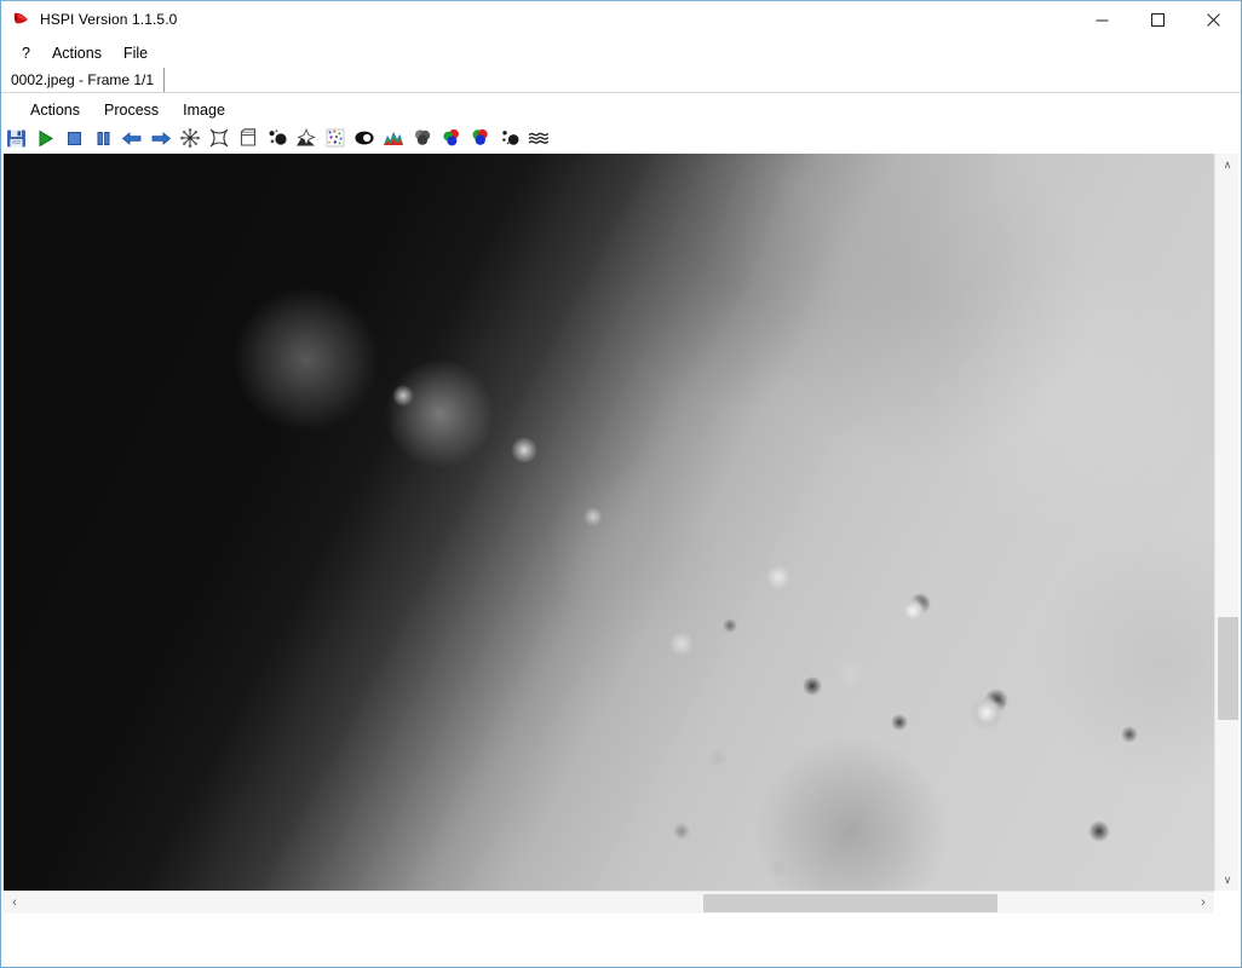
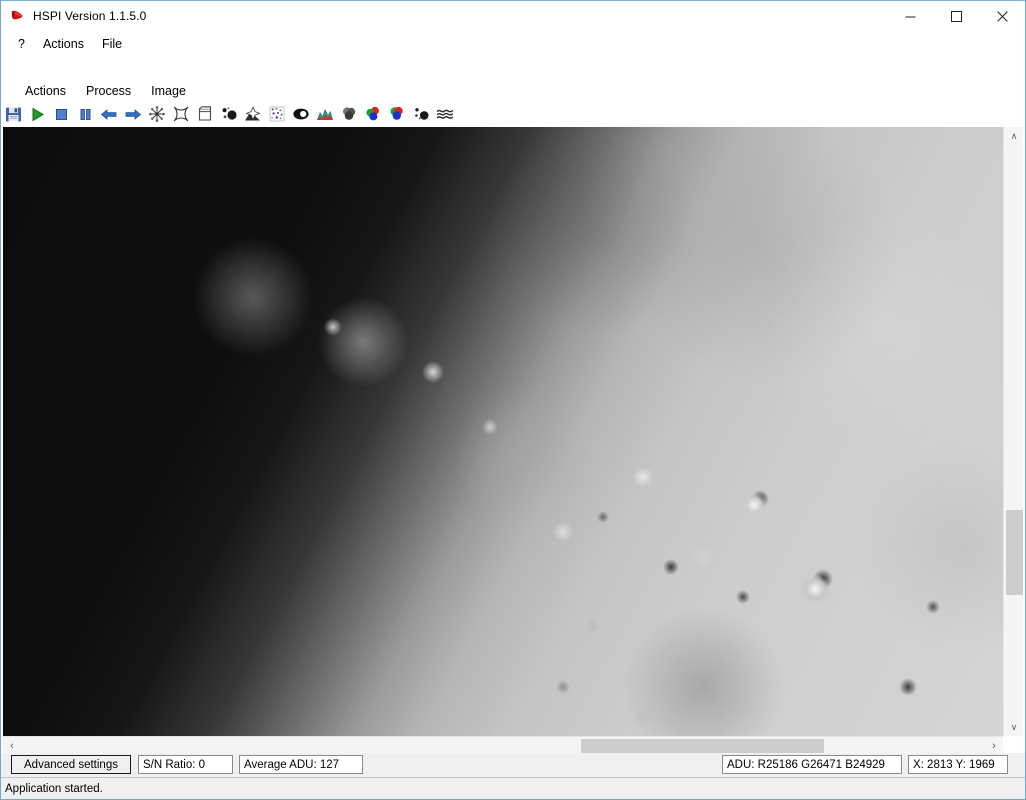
  HSPI Version 1.1.5.0
  ?
  Actions
  File
- 0002.jpeg - Frame 1/1
  Actions
  Process
  Image
  ∧
  ∨
  ‹
  ›
+ Advanced settings
+ S/N Ratio: 0
+ Average ADU: 127
+ ADU: R25186 G26471 B24929
+ X: 2813 Y: 1969
+ Application started.
